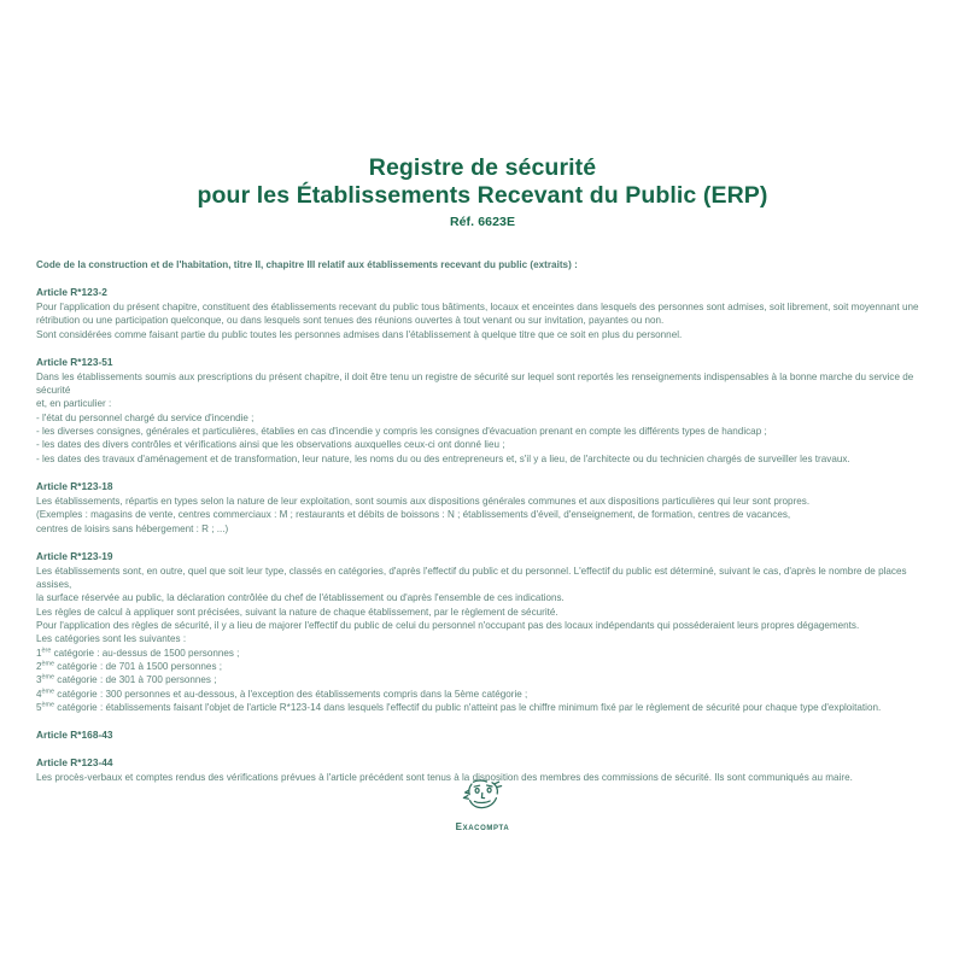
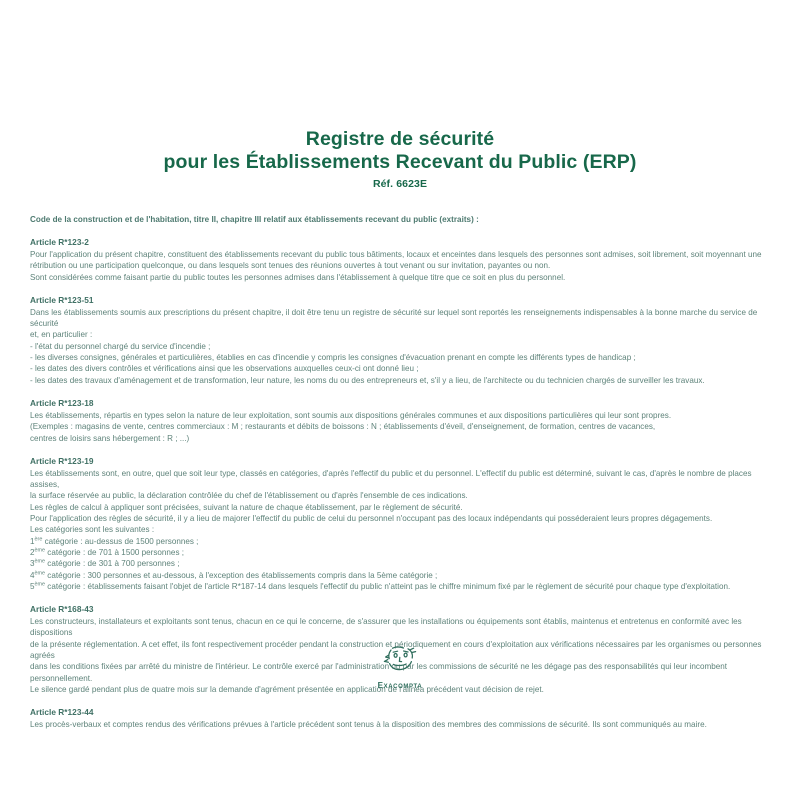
  Registre de sécurité
  pour les Établissements Recevant du Public (ERP)
  Réf. 6623E
  Code de la construction et de l'habitation, titre II, chapitre III relatif aux établissements recevant du public (extraits) :
  Article R*123-2
  Pour l'application du présent chapitre, constituent des établissements recevant du public tous bâtiments, locaux et enceintes dans lesquels des personnes sont admises, soit librement, soit moyennant une
  rétribution ou une participation quelconque, ou dans lesquels sont tenues des réunions ouvertes à tout venant ou sur invitation, payantes ou non.
  Sont considérées comme faisant partie du public toutes les personnes admises dans l'établissement à quelque titre que ce soit en plus du personnel.
  Article R*123-51
  Dans les établissements soumis aux prescriptions du présent chapitre, il doit être tenu un registre de sécurité sur lequel sont reportés les renseignements indispensables à la bonne marche du service de sécurité
  et, en particulier :
  - l'état du personnel chargé du service d'incendie ;
  - les diverses consignes, générales et particulières, établies en cas d'incendie y compris les consignes d'évacuation prenant en compte les différents types de handicap ;
  - les dates des divers contrôles et vérifications ainsi que les observations auxquelles ceux-ci ont donné lieu ;
  - les dates des travaux d'aménagement et de transformation, leur nature, les noms du ou des entrepreneurs et, s'il y a lieu, de l'architecte ou du technicien chargés de surveiller les travaux.
  Article R*123-18
  Les établissements, répartis en types selon la nature de leur exploitation, sont soumis aux dispositions générales communes et aux dispositions particulières qui leur sont propres.
  (Exemples : magasins de vente, centres commerciaux : M ; restaurants et débits de boissons : N ; établissements d'éveil, d'enseignement, de formation, centres de vacances,
  centres de loisirs sans hébergement : R ; ...)
  Article R*123-19
  Les établissements sont, en outre, quel que soit leur type, classés en catégories, d'après l'effectif du public et du personnel. L'effectif du public est déterminé, suivant le cas, d'après le nombre de places assises,
  la surface réservée au public, la déclaration contrôlée du chef de l'établissement ou d'après l'ensemble de ces indications.
  Les règles de calcul à appliquer sont précisées, suivant la nature de chaque établissement, par le règlement de sécurité.
  Pour l'application des règles de sécurité, il y a lieu de majorer l'effectif du public de celui du personnel n'occupant pas des locaux indépendants qui posséderaient leurs propres dégagements.
  Les catégories sont les suivantes :
  1 catégorie : au-dessus de 1500 personnes ;
  2 catégorie : de 701 à 1500 personnes ;
  3 catégorie : de 301 à 700 personnes ;
  4 catégorie : 300 personnes et au-dessous, à l'exception des établissements compris dans la 5ème catégorie ;
- 5 catégorie : établissements faisant l'objet de l'article R*123-14 dans lesquels l'effectif du public n'atteint pas le chiffre minimum fixé par le règlement de sécurité pour chaque type d'exploitation.
+ 5 catégorie : établissements faisant l'objet de l'article R*187-14 dans lesquels l'effectif du public n'atteint pas le chiffre minimum fixé par le règlement de sécurité pour chaque type d'exploitation.
  Article R*168-43
+ Les constructeurs, installateurs et exploitants sont tenus, chacun en ce qui le concerne, de s'assurer que les installations ou équipements sont établis, maintenus et entretenus en conformité avec les dispositions
+ de la présente réglementation. A cet effet, ils font respectivement procéder pendant la construction et périodiquement en cours d'exploitation aux vérifications nécessaires par les organismes ou personnes agréés
+ dans les conditions fixées par arrêté du ministre de l'intérieur. Le contrôle exercé par l'administration ou par les commissions de sécurité ne les dégage pas des responsabilités qui leur incombent personnellement.
+ Le silence gardé pendant plus de quatre mois sur la demande d'agrément présentée en application de l'alinéa précédent vaut décision de rejet.
  Article R*123-44
  Les procès-verbaux et comptes rendus des vérifications prévues à l'article précédent sont tenus à la disposition des membres des commissions de sécurité. Ils sont communiqués au maire.
  exacompta
